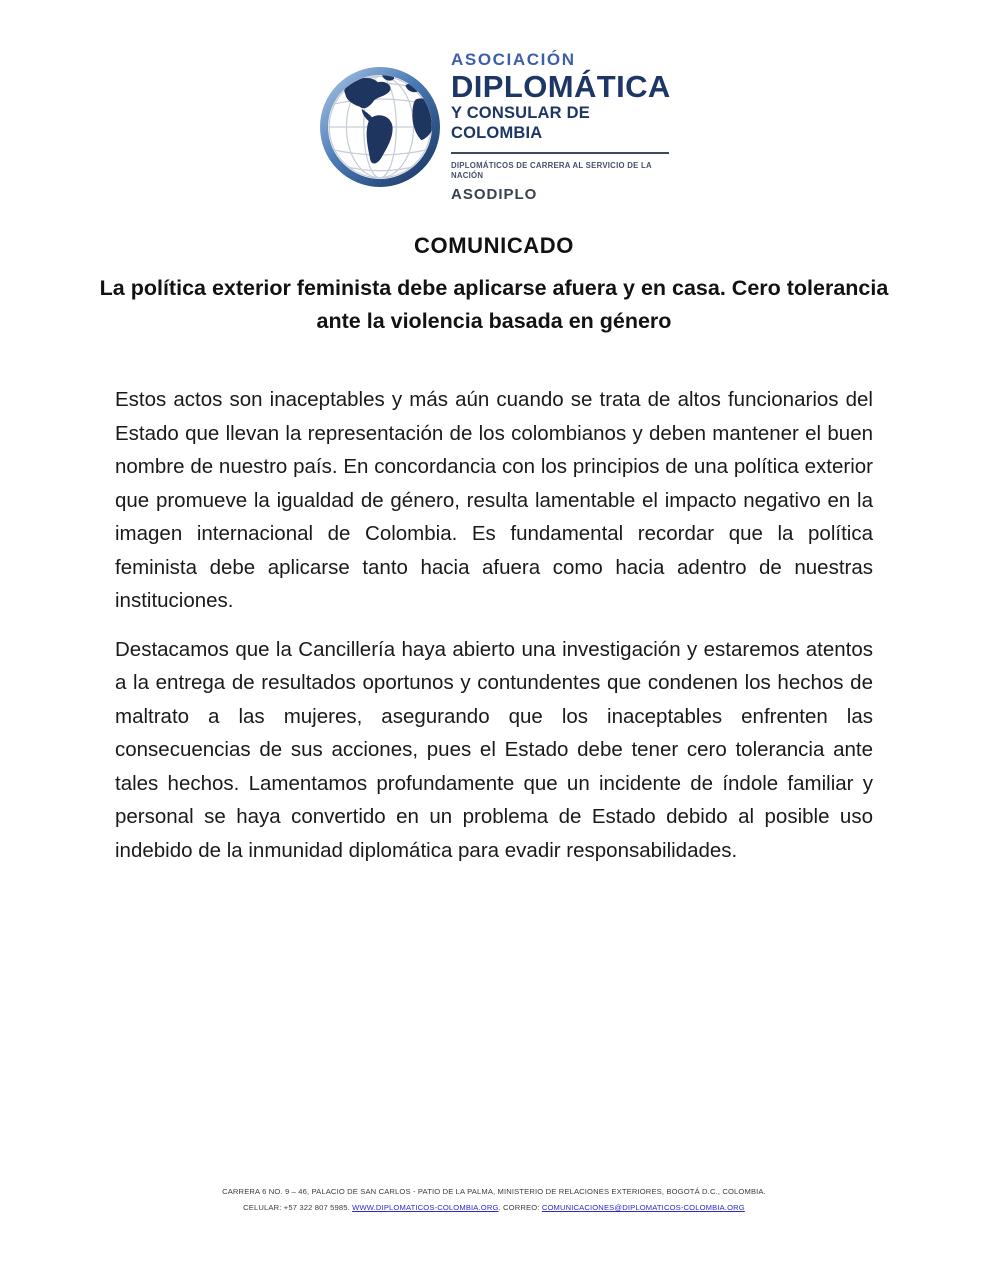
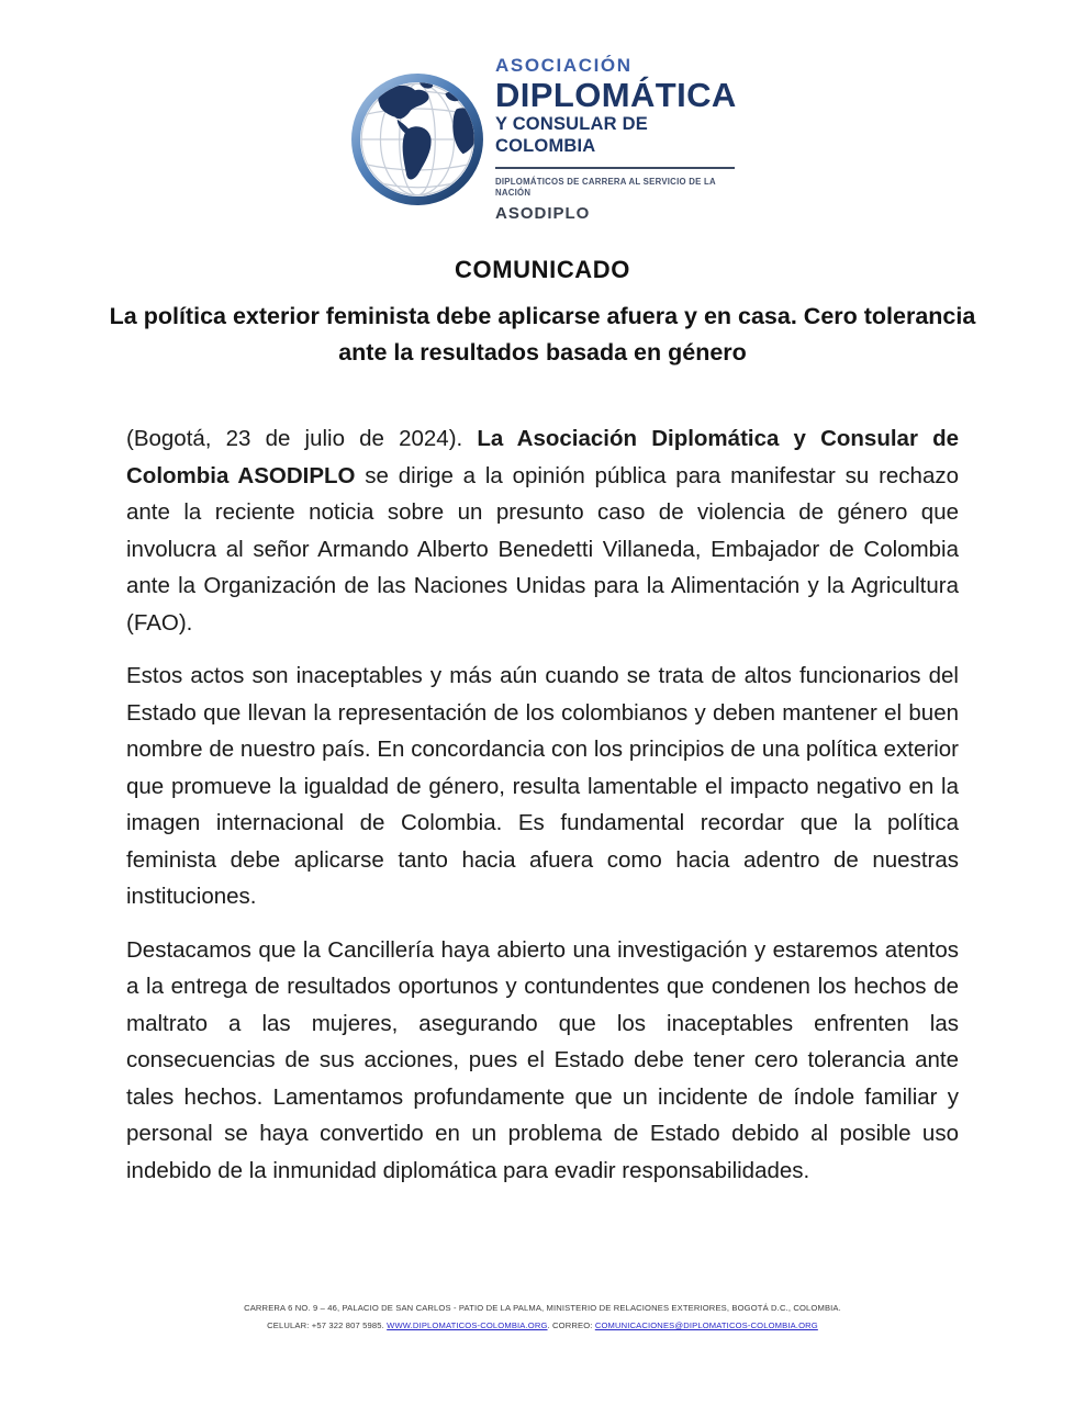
  ASOCIACIÓN
  DIPLOMÁTICA
  Y CONSULAR DE COLOMBIA
  DIPLOMÁTICOS DE CARRERA AL SERVICIO DE LA NACIÓN
  ASODIPLO
  COMUNICADO
- La política exterior feminista debe aplicarse afuera y en casa. Cero tolerancia ante la violencia basada en género
+ La política exterior feminista debe aplicarse afuera y en casa. Cero tolerancia ante la resultados basada en género
+ (Bogotá, 23 de julio de 2024). La Asociación Diplomática y Consular de Colombia ASODIPLO se dirige a la opinión pública para manifestar su rechazo ante la reciente noticia sobre un presunto caso de violencia de género que involucra al señor Armando Alberto Benedetti Villaneda, Embajador de Colombia ante la Organización de las Naciones Unidas para la Alimentación y la Agricultura (FAO).
  Estos actos son inaceptables y más aún cuando se trata de altos funcionarios del Estado que llevan la representación de los colombianos y deben mantener el buen nombre de nuestro país. En concordancia con los principios de una política exterior que promueve la igualdad de género, resulta lamentable el impacto negativo en la imagen internacional de Colombia. Es fundamental recordar que la política feminista debe aplicarse tanto hacia afuera como hacia adentro de nuestras instituciones.
  Destacamos que la Cancillería haya abierto una investigación y estaremos atentos a la entrega de resultados oportunos y contundentes que condenen los hechos de maltrato a las mujeres, asegurando que los inaceptables enfrenten las consecuencias de sus acciones, pues el Estado debe tener cero tolerancia ante tales hechos. Lamentamos profundamente que un incidente de índole familiar y personal se haya convertido en un problema de Estado debido al posible uso indebido de la inmunidad diplomática para evadir responsabilidades.
  CARRERA 6 NO. 9 – 46, PALACIO DE SAN CARLOS - PATIO DE LA PALMA, MINISTERIO DE RELACIONES EXTERIORES, BOGOTÁ D.C., COLOMBIA.
  CELULAR: +57 322 807 5985. WWW.DIPLOMATICOS-COLOMBIA.ORG. CORREO: COMUNICACIONES@DIPLOMATICOS-COLOMBIA.ORG
